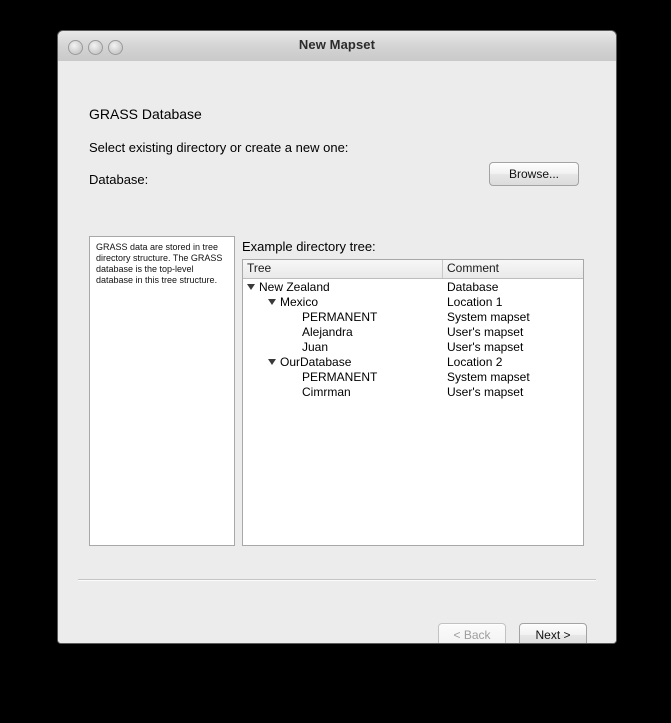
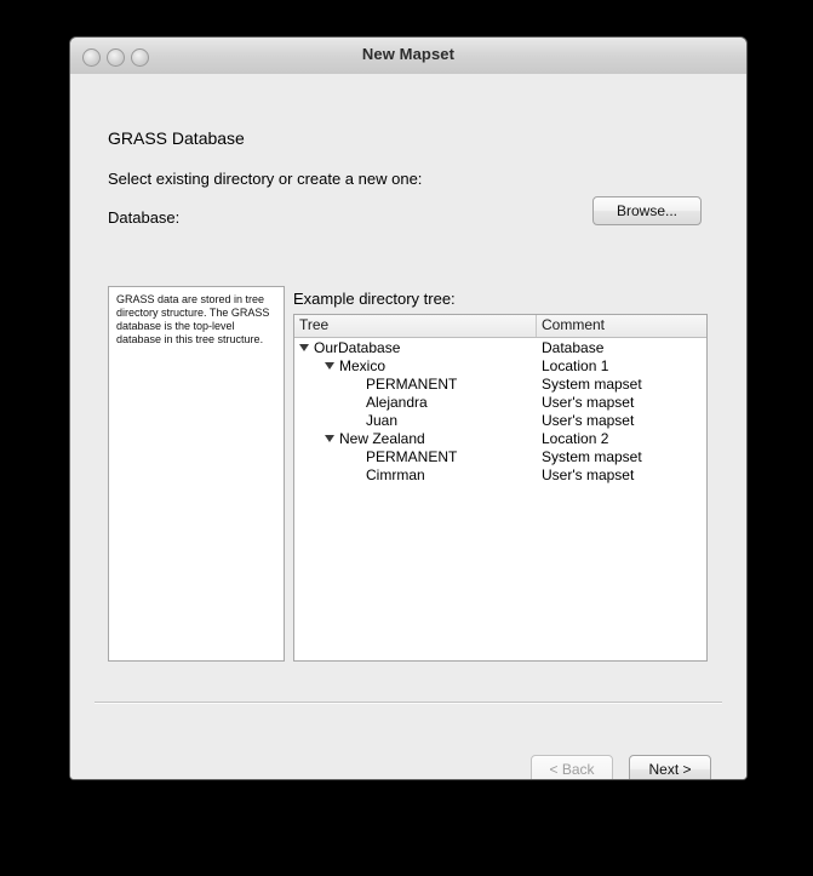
  New Mapset
  GRASS Database
  Select existing directory or create a new one:
  Database:
  Browse...
  GRASS data are stored in tree directory structure. The GRASS database is the top-level database in this tree structure.
  Example directory tree:
  Tree
  Comment
- New Zealand
+ OurDatabase
  Database
  Mexico
  Location 1
  PERMANENT
  System mapset
  Alejandra
  User's mapset
  Juan
  User's mapset
- OurDatabase
+ New Zealand
  Location 2
  PERMANENT
  System mapset
  Cimrman
  User's mapset
  < Back
  Next >
